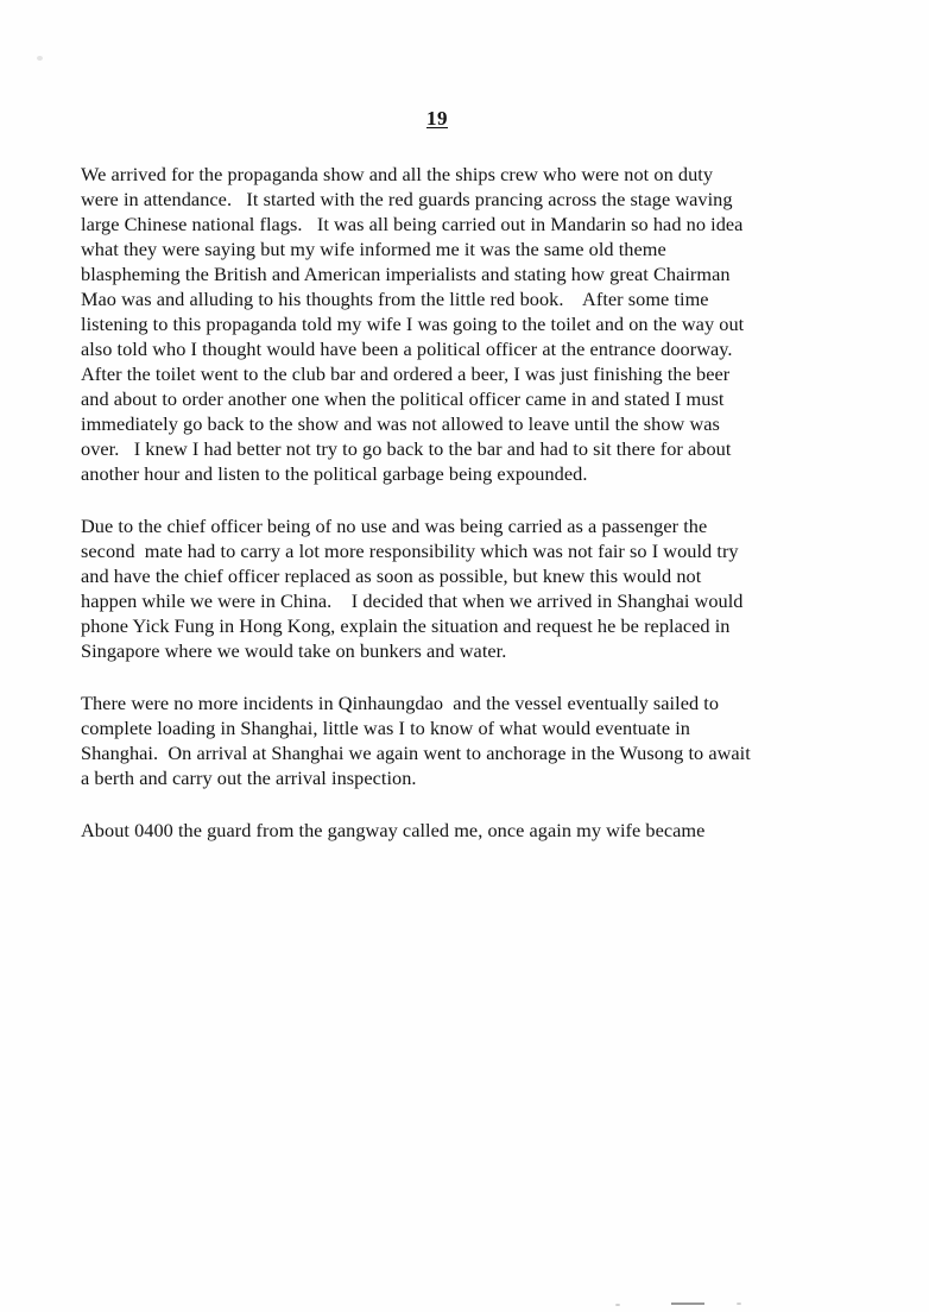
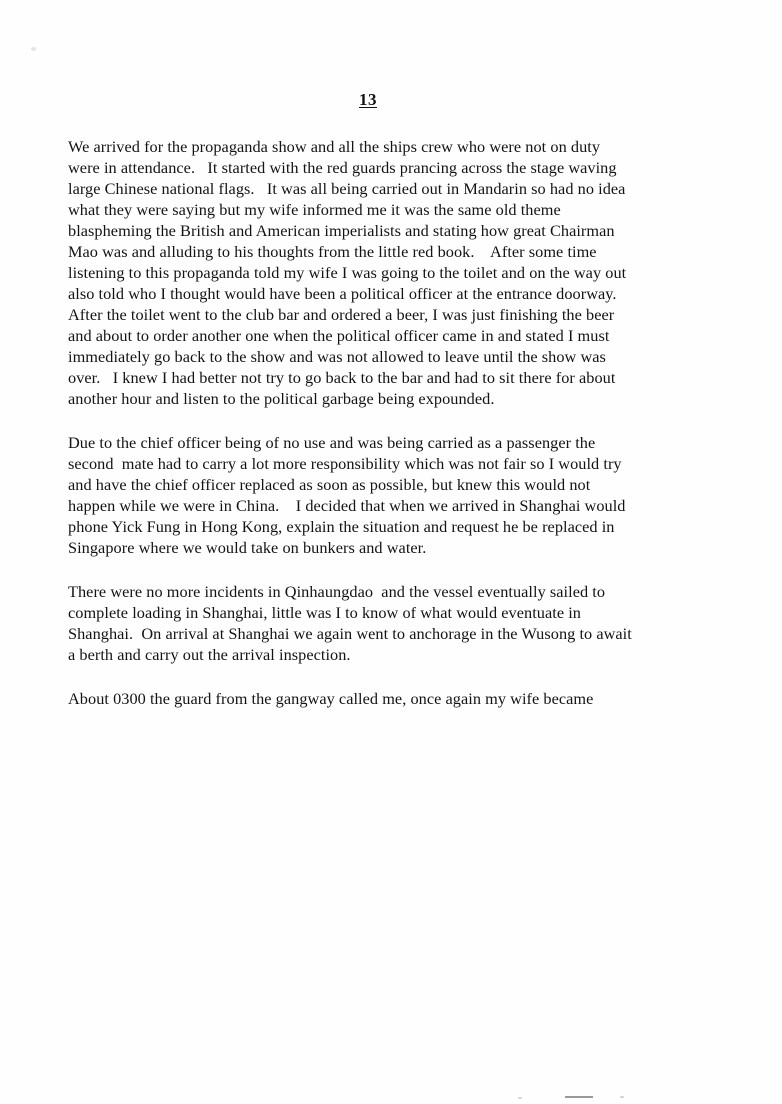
- 19
+ 13
  We arrived for the propaganda show and all the ships crew who were not on duty
  were in attendance. It started with the red guards prancing across the stage waving
  large Chinese national flags. It was all being carried out in Mandarin so had no idea
  what they were saying but my wife informed me it was the same old theme
  blaspheming the British and American imperialists and stating how great Chairman
  Mao was and alluding to his thoughts from the little red book. After some time
  listening to this propaganda told my wife I was going to the toilet and on the way out
  also told who I thought would have been a political officer at the entrance doorway.
  After the toilet went to the club bar and ordered a beer, I was just finishing the beer
  and about to order another one when the political officer came in and stated I must
  immediately go back to the show and was not allowed to leave until the show was
  over. I knew I had better not try to go back to the bar and had to sit there for about
  another hour and listen to the political garbage being expounded.
  Due to the chief officer being of no use and was being carried as a passenger the
  second mate had to carry a lot more responsibility which was not fair so I would try
  and have the chief officer replaced as soon as possible, but knew this would not
  happen while we were in China. I decided that when we arrived in Shanghai would
  phone Yick Fung in Hong Kong, explain the situation and request he be replaced in
  Singapore where we would take on bunkers and water.
  There were no more incidents in Qinhaungdao and the vessel eventually sailed to
  complete loading in Shanghai, little was I to know of what would eventuate in
  Shanghai. On arrival at Shanghai we again went to anchorage in the Wusong to await
  a berth and carry out the arrival inspection.
- About 0400 the guard from the gangway called me, once again my wife became
+ About 0300 the guard from the gangway called me, once again my wife became
